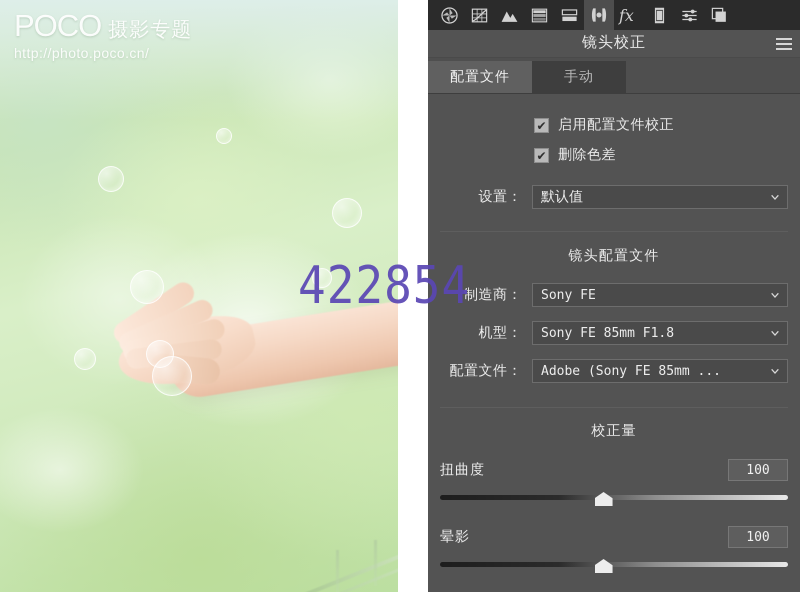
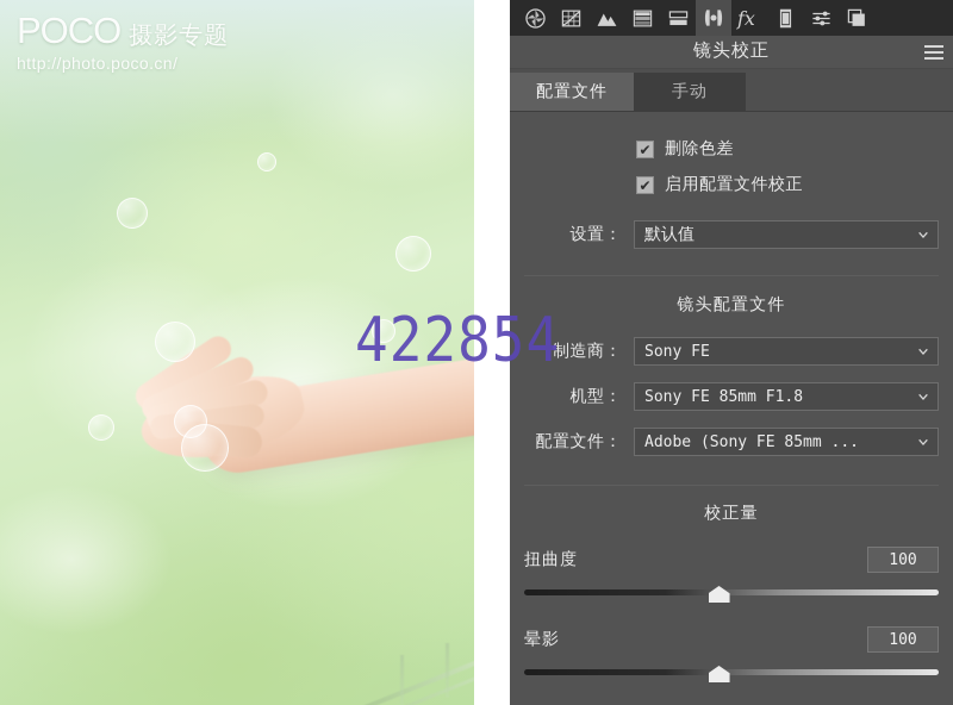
  POCO
  摄影专题
  http://photo.poco.cn/
  422854
  fx
  镜头校正
  配置文件
  手动
  ✔
- 启用配置文件校正
+ 删除色差
  ✔
- 删除色差
+ 启用配置文件校正
  设置：
  默认值
  镜头配置文件
  制造商：
  Sony FE
  机型：
  Sony FE 85mm F1.8
  配置文件：
  Adobe (Sony FE 85mm ...
  校正量
  扭曲度
  100
  晕影
  100
